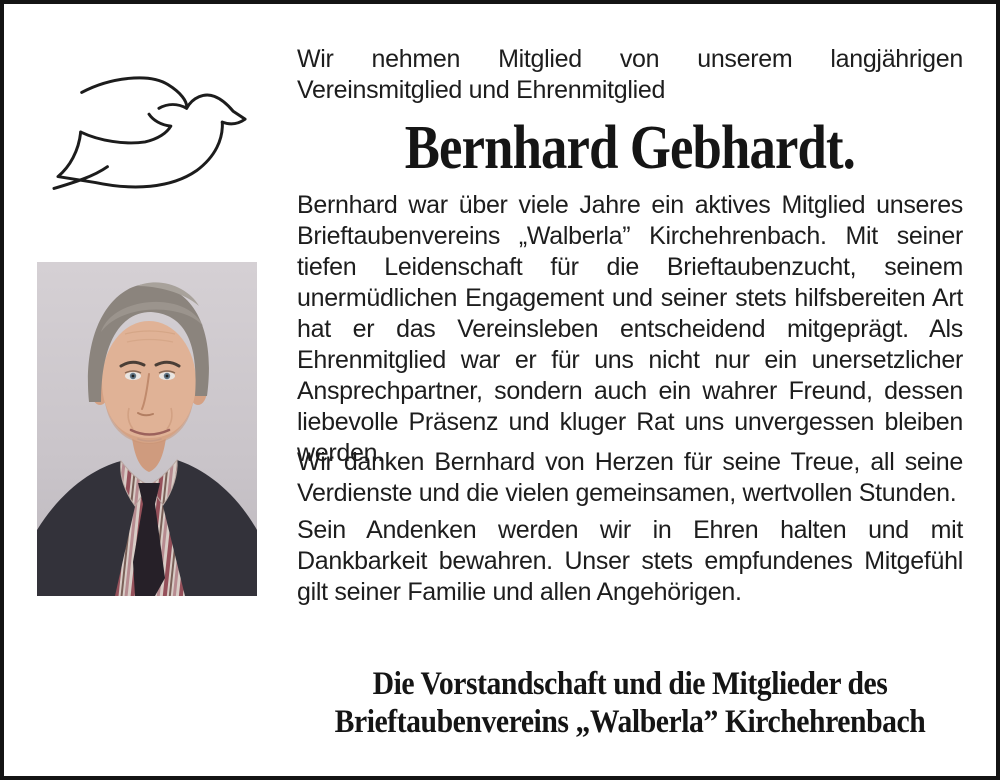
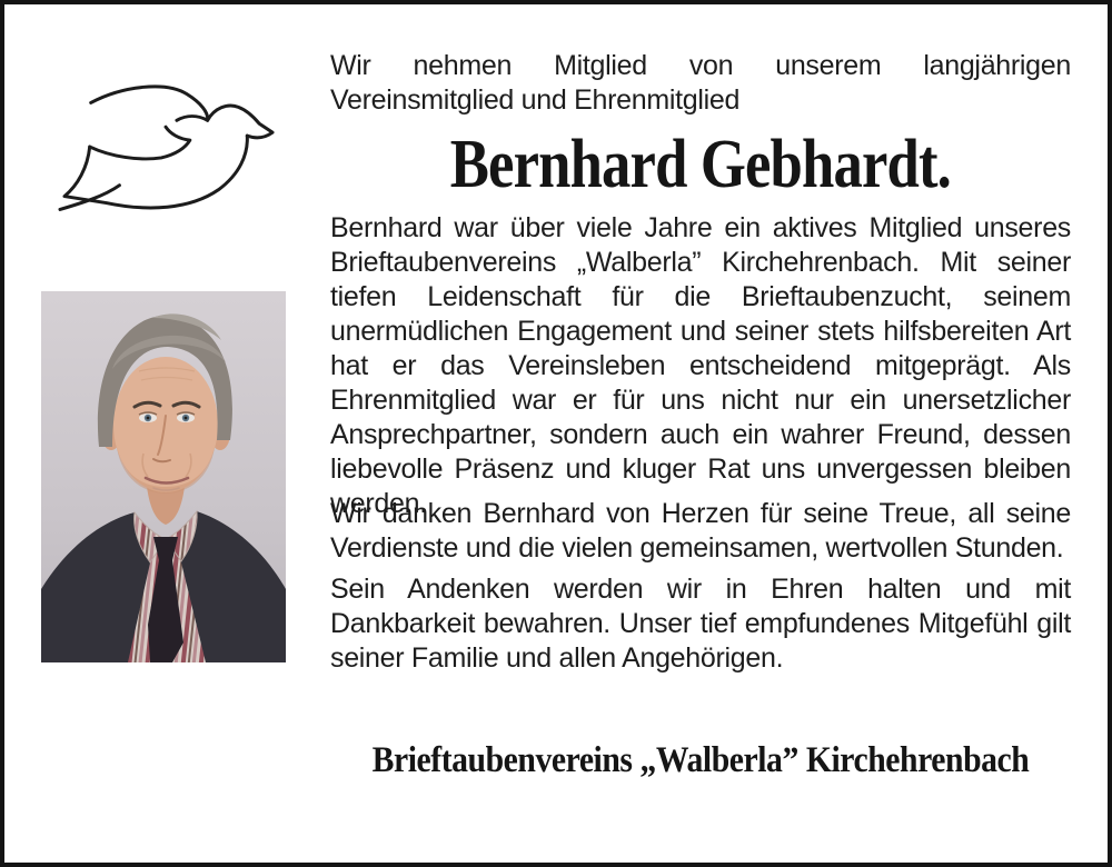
  Wir nehmen Mitglied von unserem langjährigen Vereinsmitglied und Ehrenmitglied
  Bernhard Gebhardt.
  Bernhard war über viele Jahre ein aktives Mitglied unseres Brieftaubenvereins „Walberla” Kirchehrenbach. Mit seiner tiefen Leidenschaft für die Brieftaubenzucht, seinem unermüdlichen Engagement und seiner stets hilfsbereiten Art hat er das Vereinsleben entscheidend mitgeprägt. Als Ehrenmitglied war er für uns nicht nur ein unersetzlicher Ansprechpartner, sondern auch ein wahrer Freund, dessen liebevolle Präsenz und kluger Rat uns unvergessen bleiben werden.
  Wir danken Bernhard von Herzen für seine Treue, all seine Verdienste und die vielen gemeinsamen, wertvollen Stunden.
- Sein Andenken werden wir in Ehren halten und mit Dankbarkeit bewahren. Unser stets empfundenes Mitgefühl gilt seiner Familie und allen Angehörigen.
+ Sein Andenken werden wir in Ehren halten und mit Dankbarkeit bewahren. Unser tief empfundenes Mitgefühl gilt seiner Familie und allen Angehörigen.
- Die Vorstandschaft und die Mitglieder des
  Brieftaubenvereins „Walberla” Kirchehrenbach
